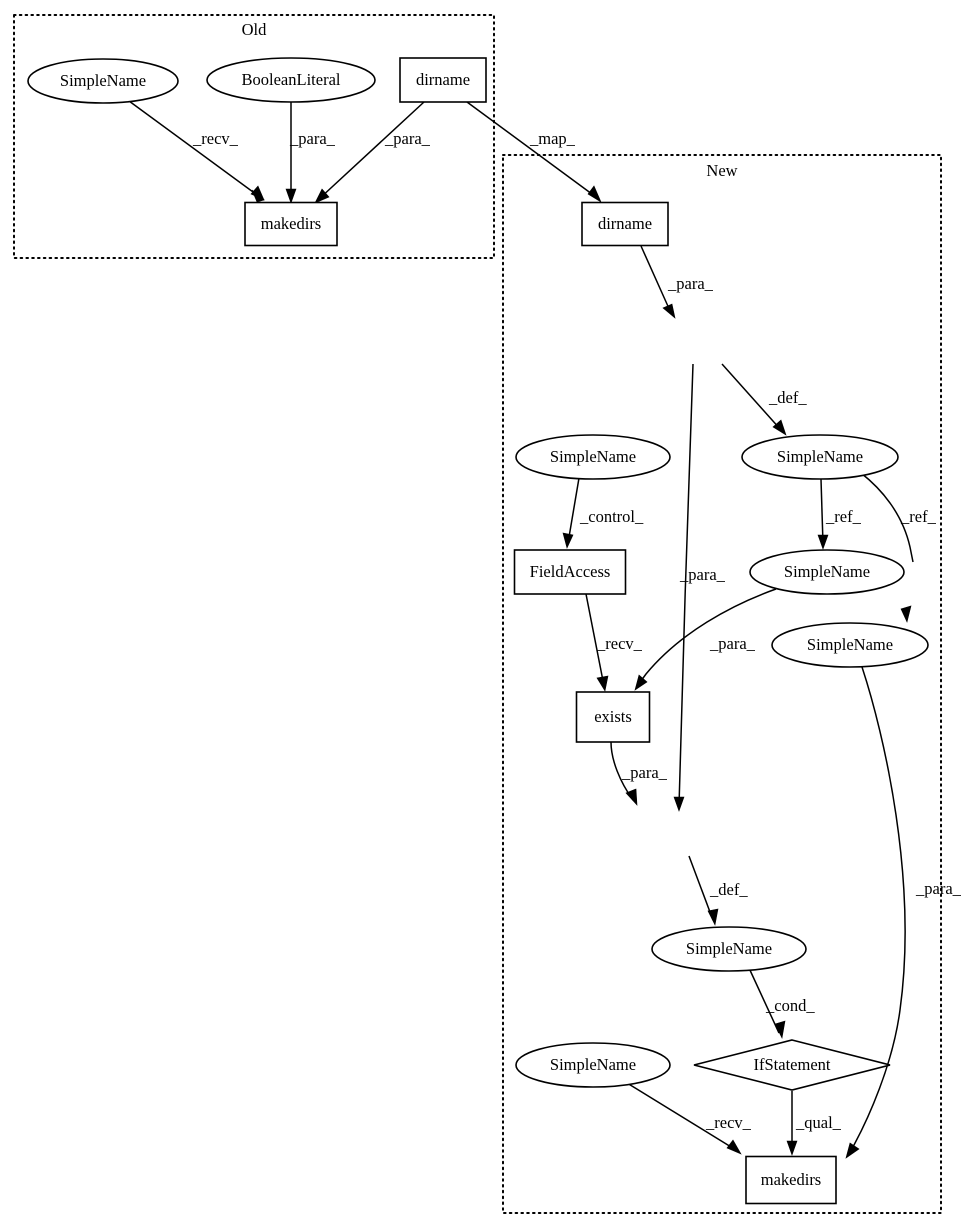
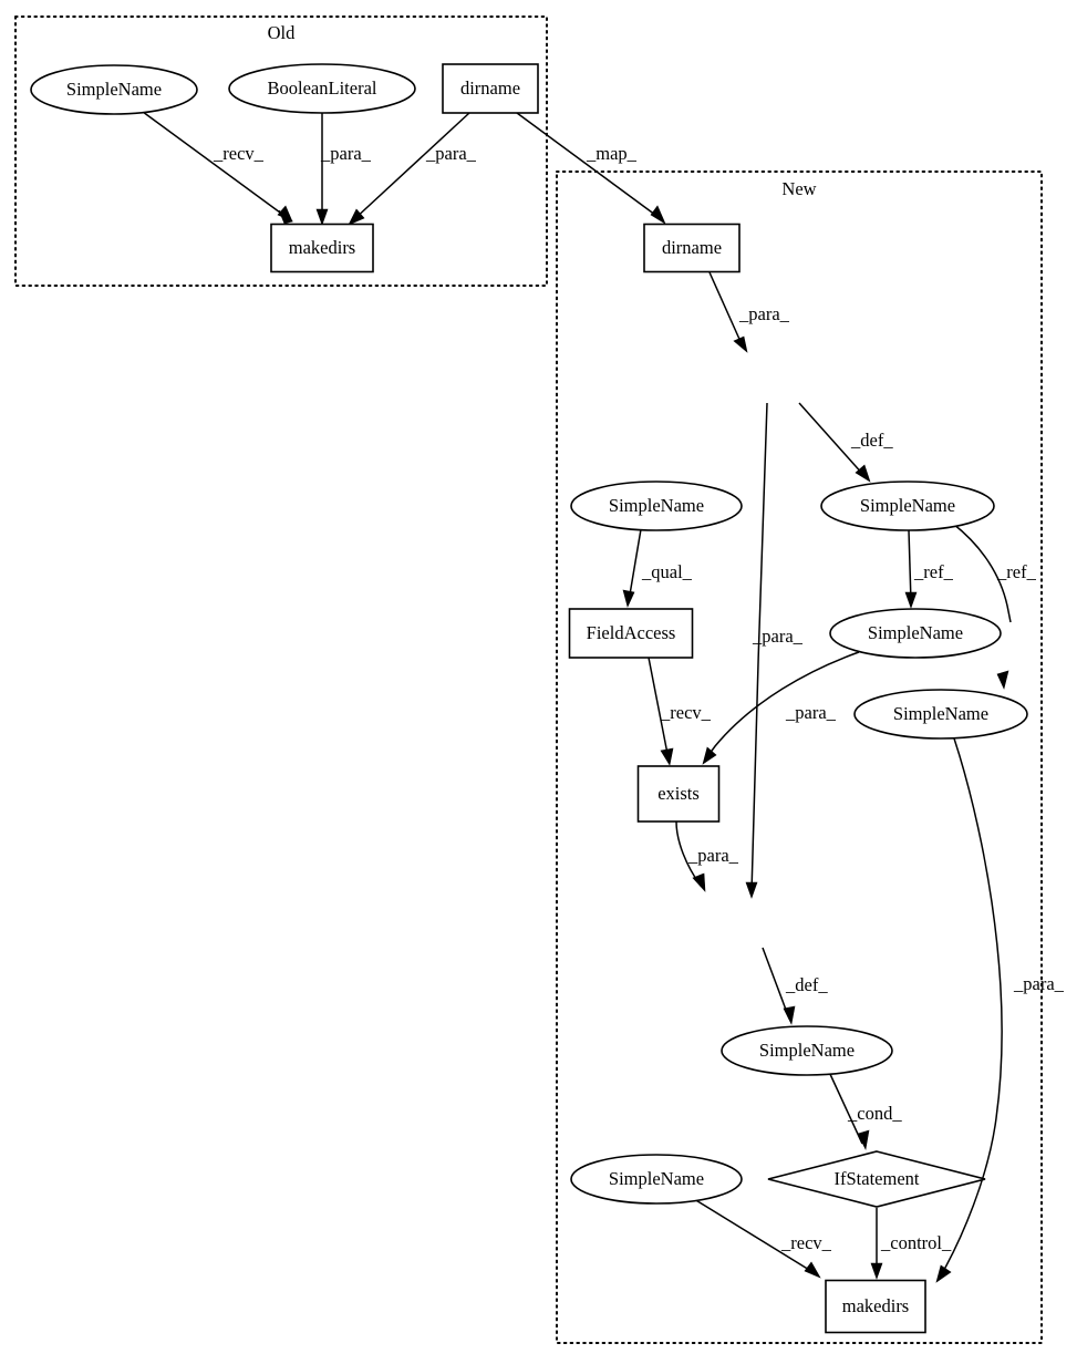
  Old
  New
  _recv_
  _para_
  _para_
  _map_
  _para_
  _def_
  _para_
- _control_
+ _qual_
  _ref_
  _ref_
  _recv_
  _para_
  _para_
  _def_
  _cond_
  _para_
  _recv_
- _qual_
+ _control_
  SimpleName
  BooleanLiteral
  dirname
  makedirs
  dirname
  SimpleName
  SimpleName
  FieldAccess
  SimpleName
  SimpleName
  exists
  SimpleName
  IfStatement
  SimpleName
  makedirs
